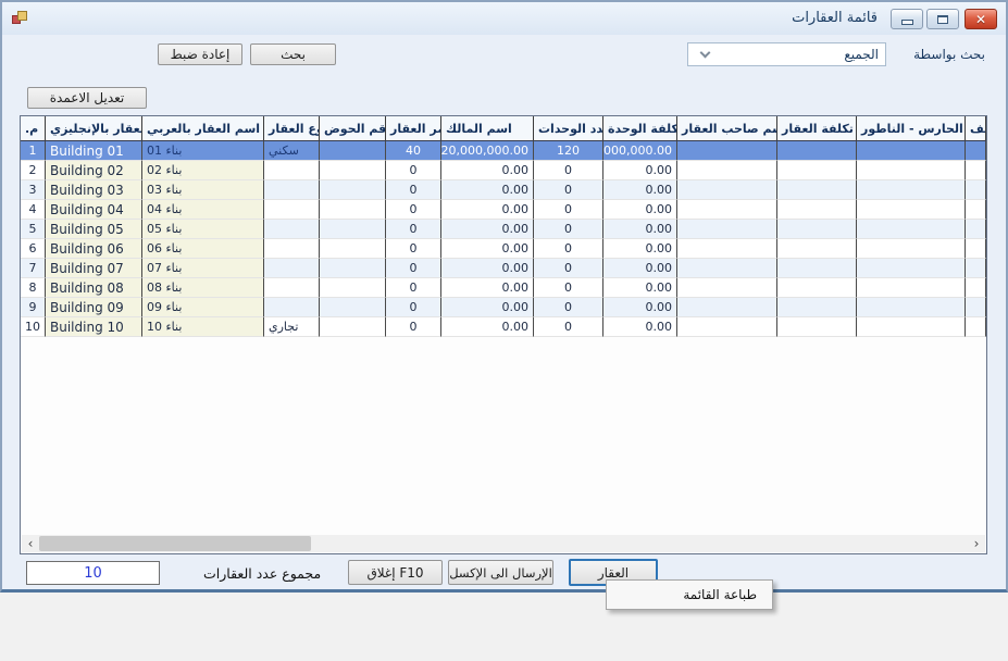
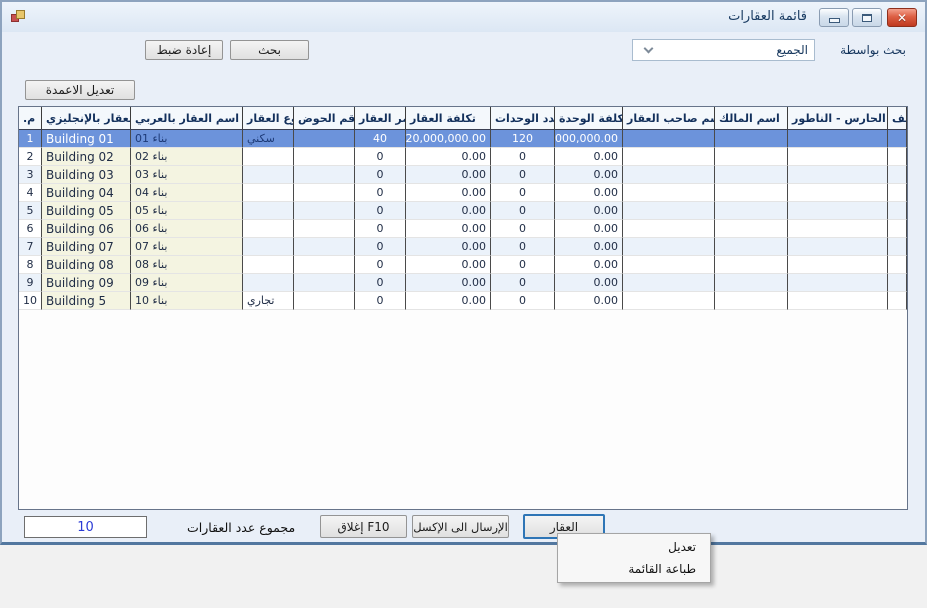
  قائمة العقارات
  ✕
  بحث بواسطة
  الجميع
  بحث
  إعادة ضبط
  تعديل الاعمدة
  م.
  لعقار بالإنجليزي
  اسم العقار بالعربي
  ع العقار
  قم الحوض
  مر العقار
- اسم المالك
+ تكلفة العقار
  دد الوحدات
  كلفة الوحدة
  م صاحب العقار
- تكلفة العقار
+ اسم المالك
  الحارس - الناطور
  1
  Building 01
  بناء 01
  سكني
  40
  20,000,000.00
  120
  000,000.00
  2
  Building 02
  بناء 02
  0
  0.00
  0
  0.00
  3
  Building 03
  بناء 03
  0
  0.00
  0
  0.00
  4
  Building 04
  بناء 04
  0
  0.00
  0
  0.00
  5
  Building 05
  بناء 05
  0
  0.00
  0
  0.00
  6
  Building 06
  بناء 06
  0
  0.00
  0
  0.00
  7
  Building 07
  بناء 07
  0
  0.00
  0
  0.00
  8
  Building 08
  بناء 08
  0
  0.00
  0
  0.00
  9
  Building 09
  بناء 09
  0
  0.00
  0
  0.00
  10
- Building 10
+ Building 5
  بناء 10
  تجاري
  0
  0.00
  0
  0.00
- ‹
- ›
  10
  مجموع عدد العقارات
  إغلاق F10
  الإرسال الى الإكسل
  العقار
+ تعديل
  طباعة القائمة
